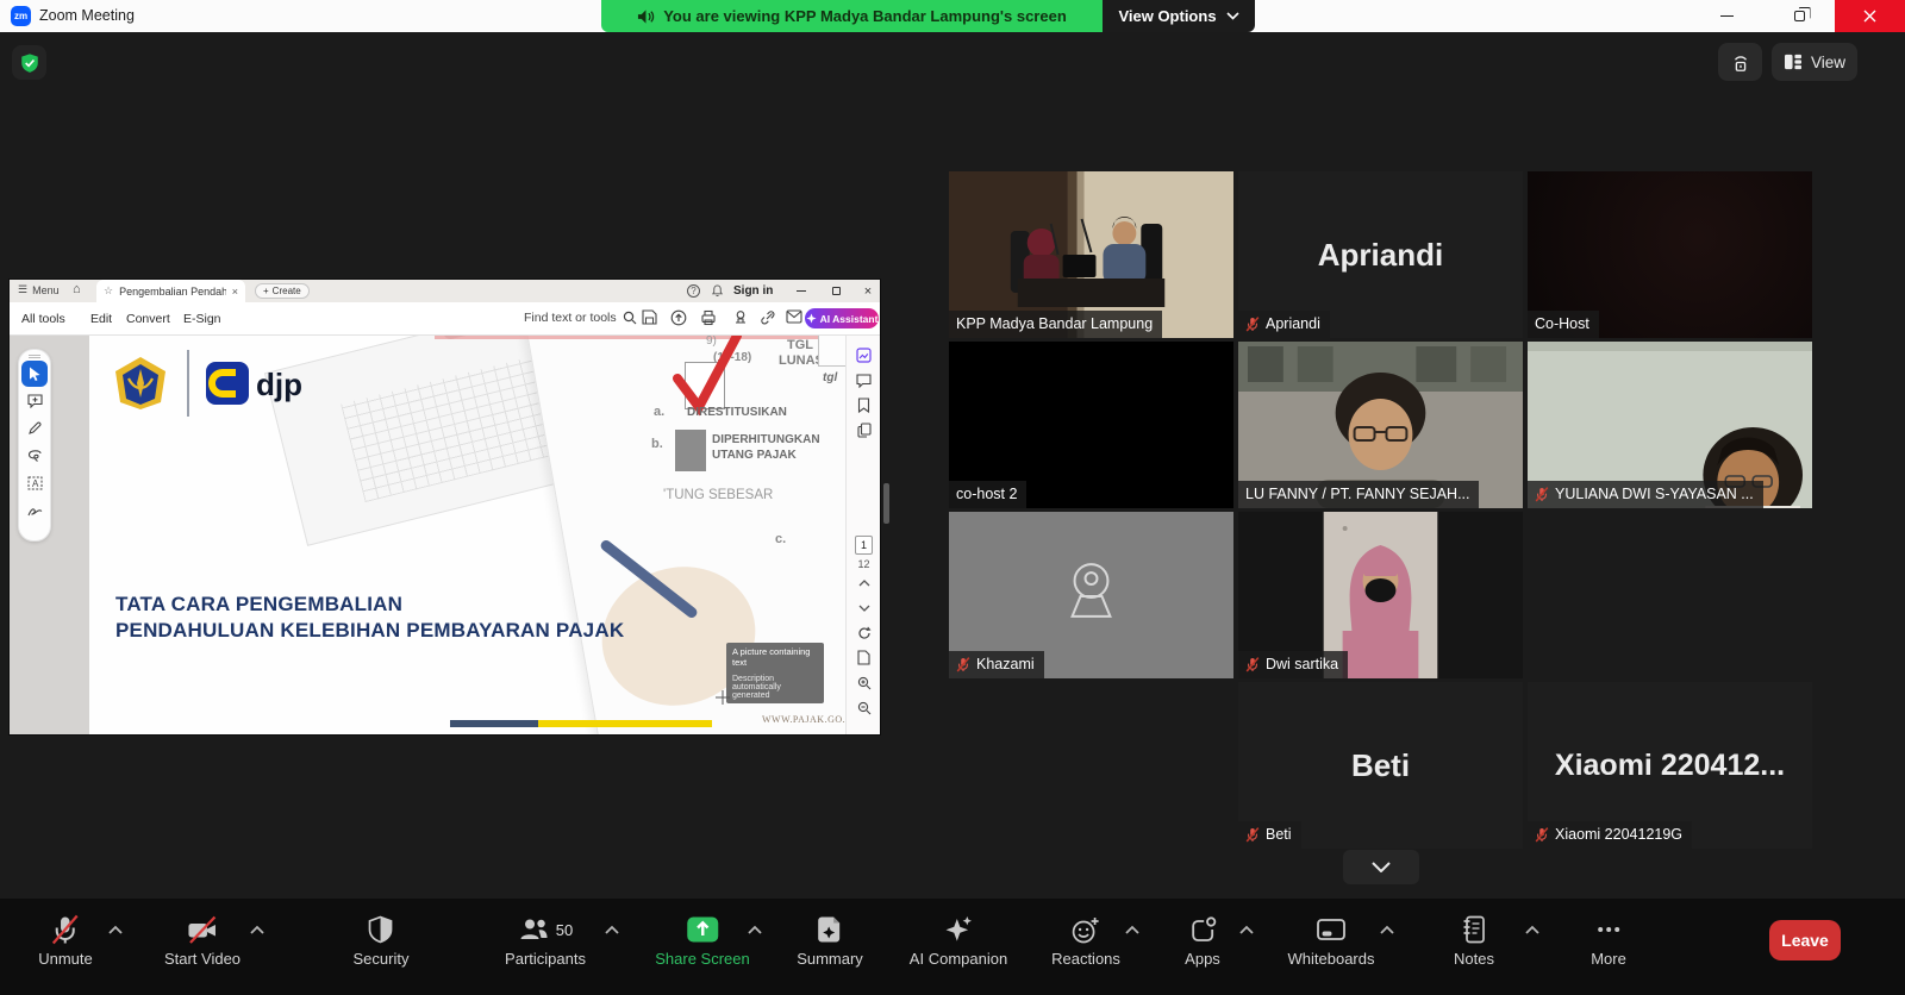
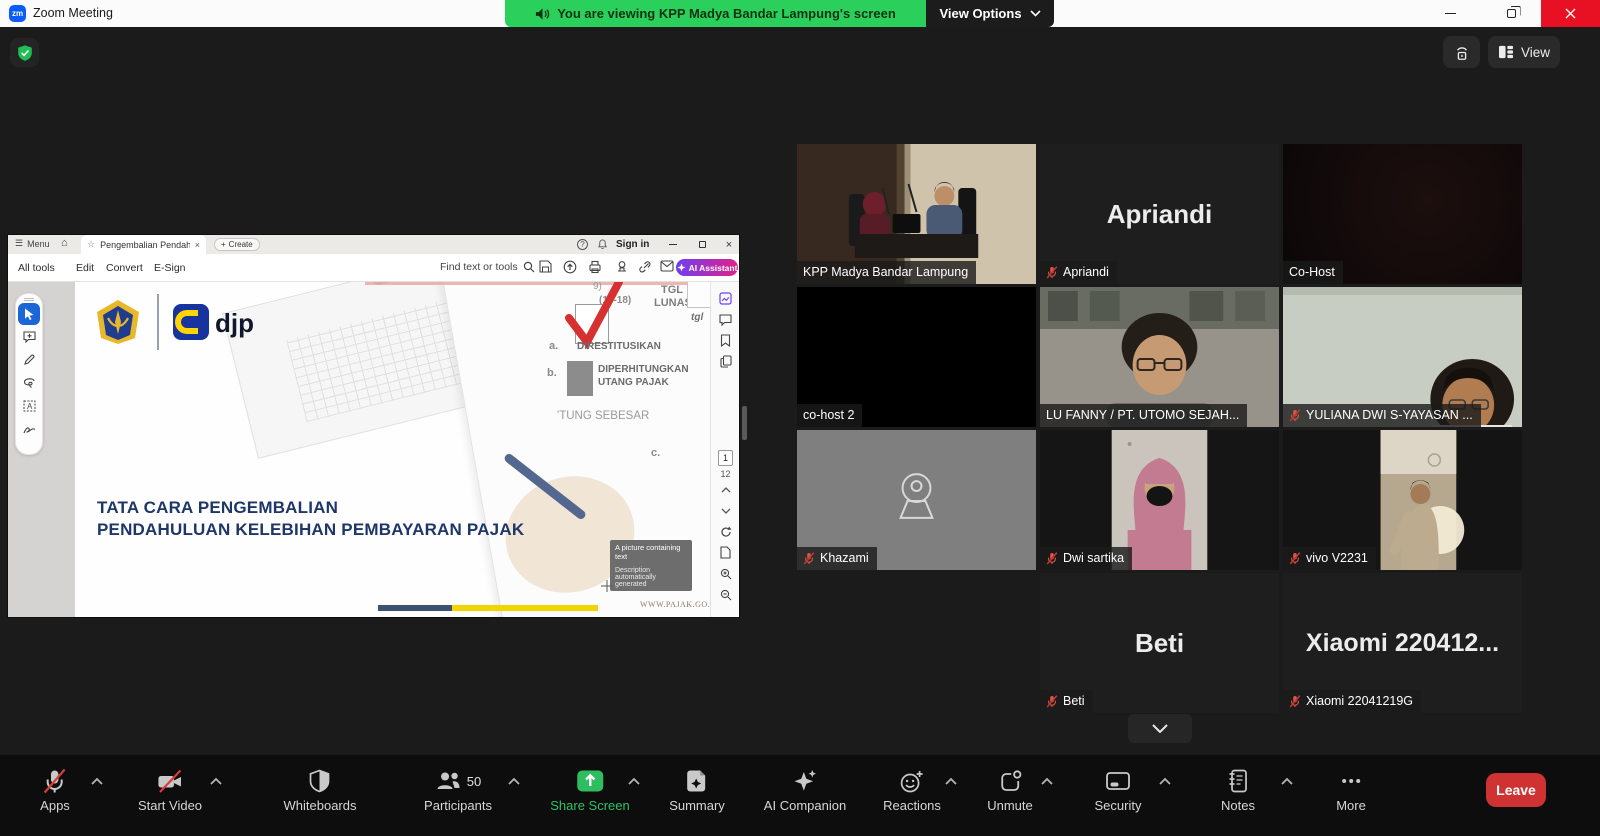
  zm
  Zoom Meeting
  You are viewing KPP Madya Bandar Lampung's screen
  View Options
  View
  ☰
  Menu
  ⌂
  ☆
  Pengembalian Pendah
  ×
  +
  Create
  ?
  Sign in
  ×
  All tools
  Edit
  Convert
  E-Sign
  Find text or tools
  AI Assistant
  A
  djp
  9)
  (-18)
  TGL
  LUNA
  tgl
  a.
  DIRESTITUSIKAN
  b.
  DIPERHITUNGKAN
  UTANG PAJAK
  'TUNG SEBESAR
  c.
  TATA CARA PENGEMBALIAN
  PENDAHULUAN KELEBIHAN PEMBAYARAN PAJAK
  A picture containing text
  WWW.PAJAK.GO.
  1
  12
  KPP Madya Bandar Lampung
  Apriandi
  Apriandi
  Co-Host
  co-host 2
- LU FANNY / PT. FANNY SEJAH...
+ LU FANNY / PT. UTOMO SEJAH...
  YULIANA DWI S-YAYASAN ...
  Khazami
  Dwi sartika
+ vivo V2231
  Beti
  Beti
  Xiaomi 220412...
  Xiaomi 22041219G
- Unmute
+ Apps
  Start Video
- Security
+ Whiteboards
  50
  Participants
  Share Screen
  Summary
  AI Companion
  Reactions
- Apps
+ Unmute
- Whiteboards
+ Security
  Notes
  More
  Leave
